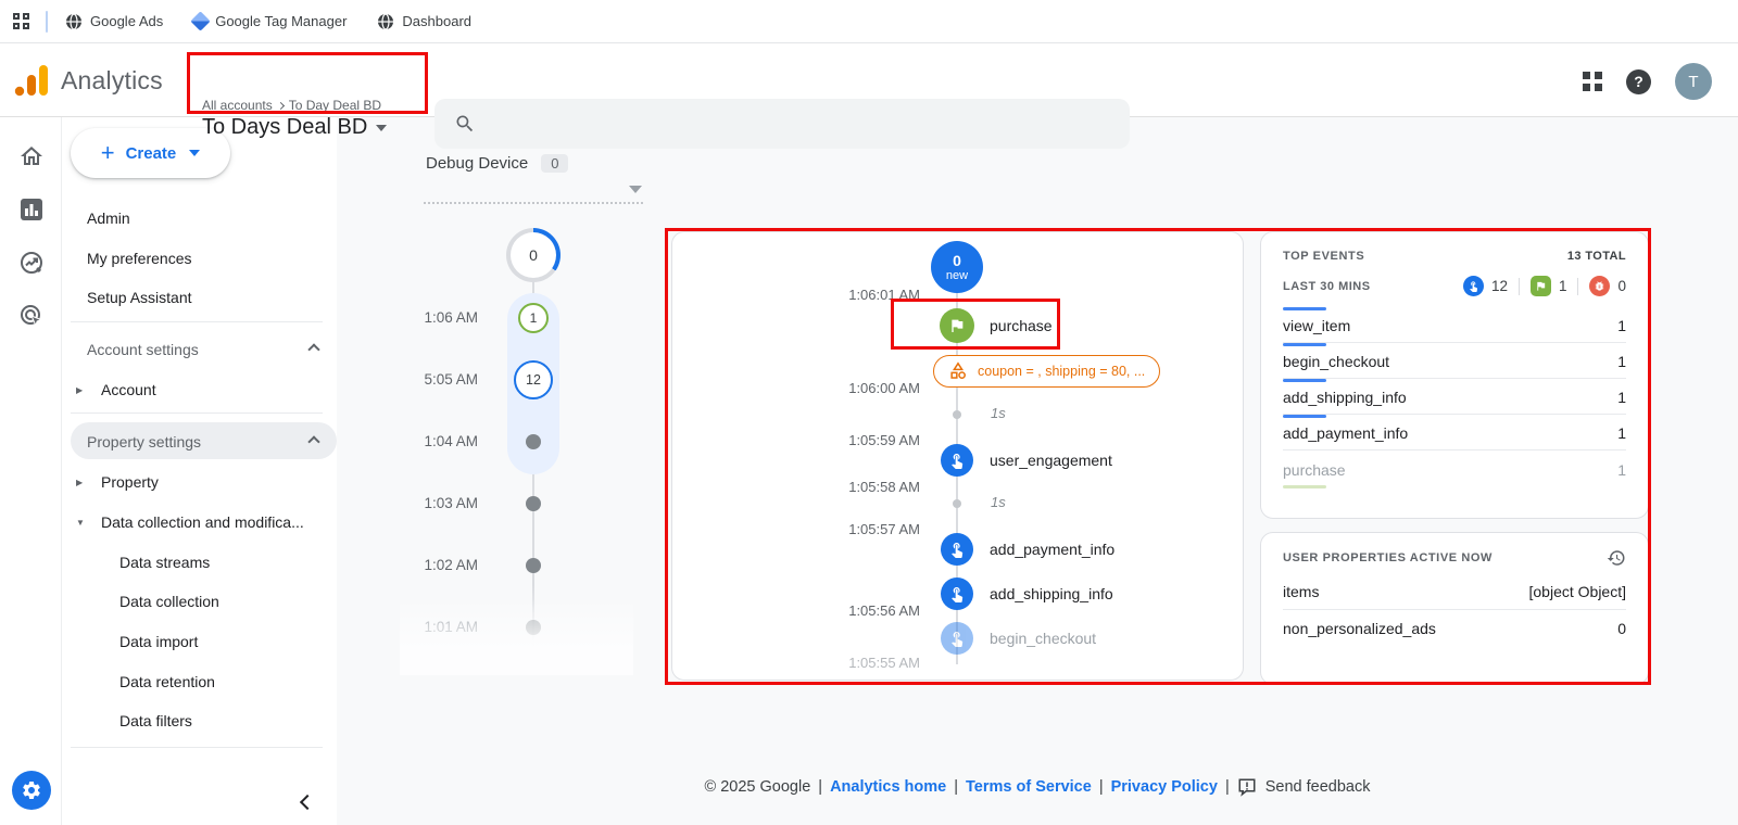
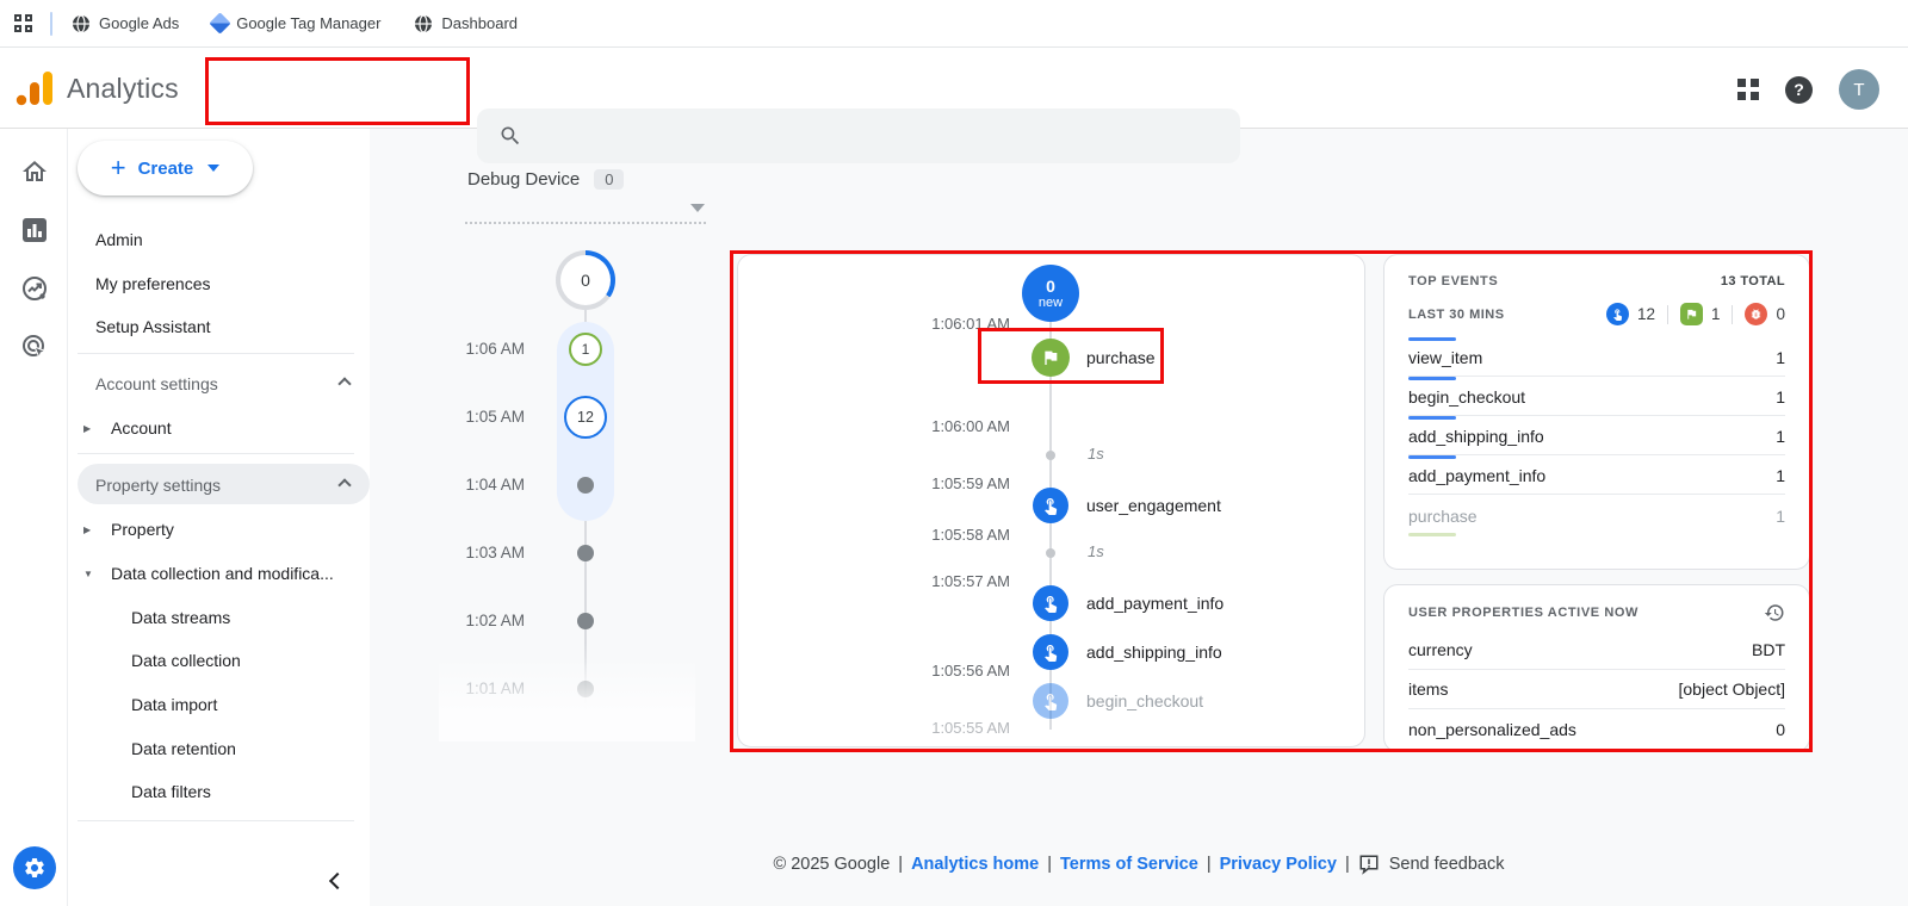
  Google Ads
  Google Tag Manager
  Dashboard
  Analytics
- All accounts
- To Day Deal BD
- To Days Deal BD
  ?
  T
  +
  Create
  Admin
  My preferences
  Setup Assistant
  Account settings
  ▶
  Account
  Property settings
  ▶
  Property
  ▼
  Data collection and modifica...
  Data streams
  Data collection
  Data import
  Data retention
  Data filters
  Debug Device 0
  0
  1
  12
  1:06 AM
- 5:05 AM
+ 1:05 AM
  1:04 AM
  1:03 AM
  1:02 AM
  1:06:01 AM
  0
  new
  purchase
- coupon = , shipping = 80, ...
  1:06:00 AM
  1s
  1:05:59 AM
  user_engagement
  1:05:58 AM
  1s
  1:05:57 AM
  add_payment_info
  add_shipping_info
  1:05:56 AM
  begin_checkout
  1:05:55 AM
  TOP EVENTS
  13 TOTAL
  LAST 30 MINS
  12
  1
  0
  view_item
  1
  begin_checkout
  1
  add_shipping_info
  1
  add_payment_info
  1
  purchase
  1
  USER PROPERTIES ACTIVE NOW
+ currency
+ BDT
  items
  [object Object]
  non_personalized_ads
  0
  © 2025 Google
  |
  Analytics home
  |
  Terms of Service
  |
  Privacy Policy
  |
  Send feedback
